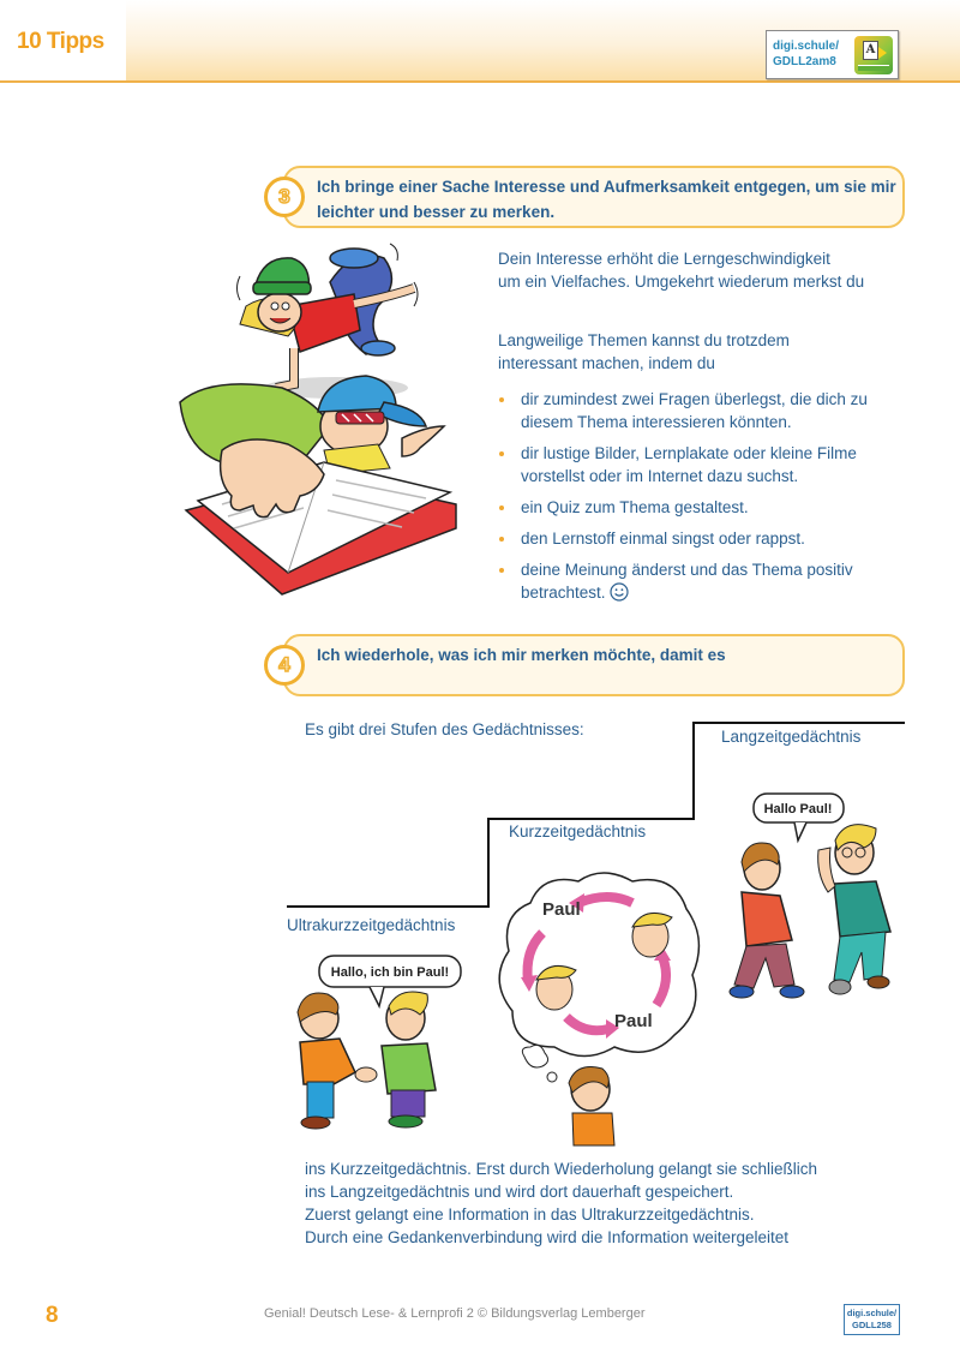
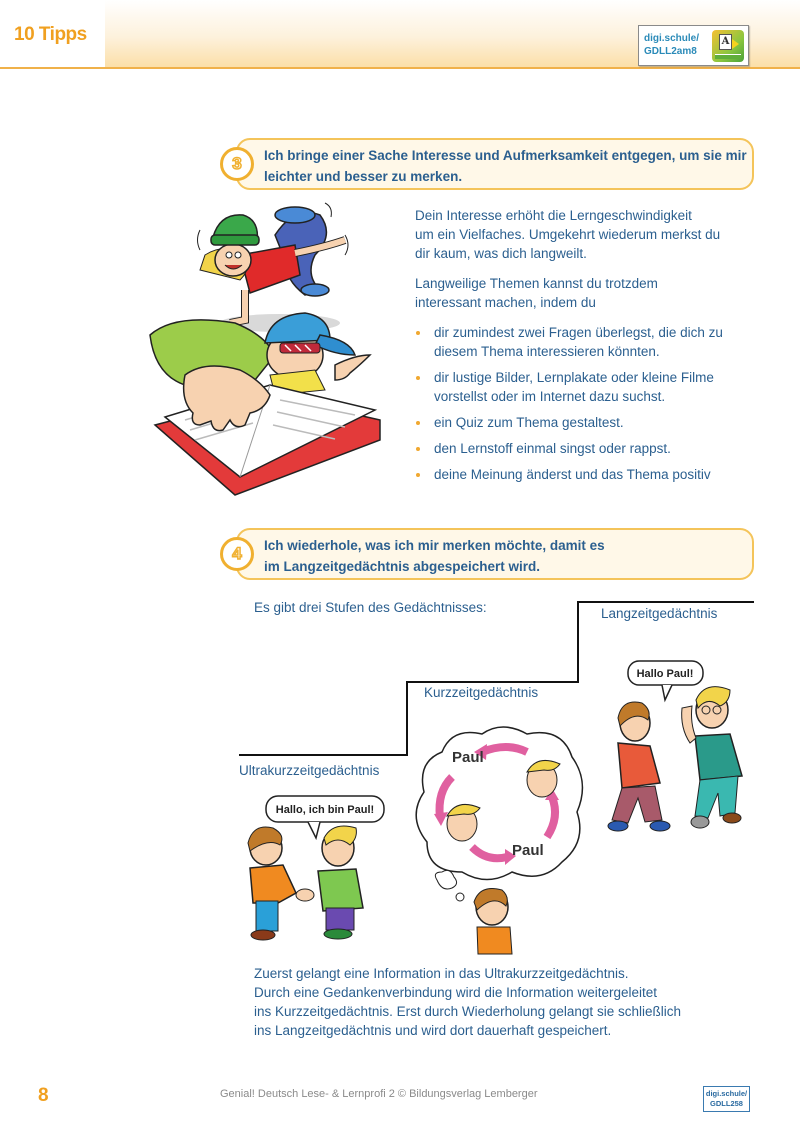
  10 Tipps
  digi.schule/ GDLL2am8
  A
  Ich bringe einer Sache Interesse und Aufmerksamkeit entgegen, um sie mir
  leichter und besser zu merken.
  3
  Dein Interesse erhöht die Lerngeschwindigkeit
  um ein Vielfaches. Umgekehrt wiederum merkst du
+ dir kaum, was dich langweilt.
  Langweilige Themen kannst du trotzdem
  interessant machen, indem du
  dir zumindest zwei Fragen überlegst, die dich zu
  diesem Thema interessieren könnten.
  dir lustige Bilder, Lernplakate oder kleine Filme
  vorstellst oder im Internet dazu suchst.
  ein Quiz zum Thema gestaltest.
  den Lernstoff einmal singst oder rappst.
  deine Meinung änderst und das Thema positiv
- betrachtest.
  Ich wiederhole, was ich mir merken möchte, damit es
+ im Langzeitgedächtnis abgespeichert wird.
  4
  Es gibt drei Stufen des Gedächtnisses:
  Langzeitgedächtnis
  Kurzzeitgedächtnis
  Ultrakurzzeitgedächtnis
  Hallo, ich bin Paul!
  Paul
  Paul
  Hallo Paul!
- ins Kurzzeitgedächtnis. Erst durch Wiederholung gelangt sie schließlich
+ Zuerst gelangt eine Information in das Ultrakurzzeitgedächtnis.
- ins Langzeitgedächtnis und wird dort dauerhaft gespeichert.
+ Durch eine Gedankenverbindung wird die Information weitergeleitet
- Zuerst gelangt eine Information in das Ultrakurzzeitgedächtnis.
+ ins Kurzzeitgedächtnis. Erst durch Wiederholung gelangt sie schließlich
- Durch eine Gedankenverbindung wird die Information weitergeleitet
+ ins Langzeitgedächtnis und wird dort dauerhaft gespeichert.
  8
  Genial! Deutsch Lese- & Lernprofi 2 © Bildungsverlag Lemberger
  digi.schule/ GDLL258
